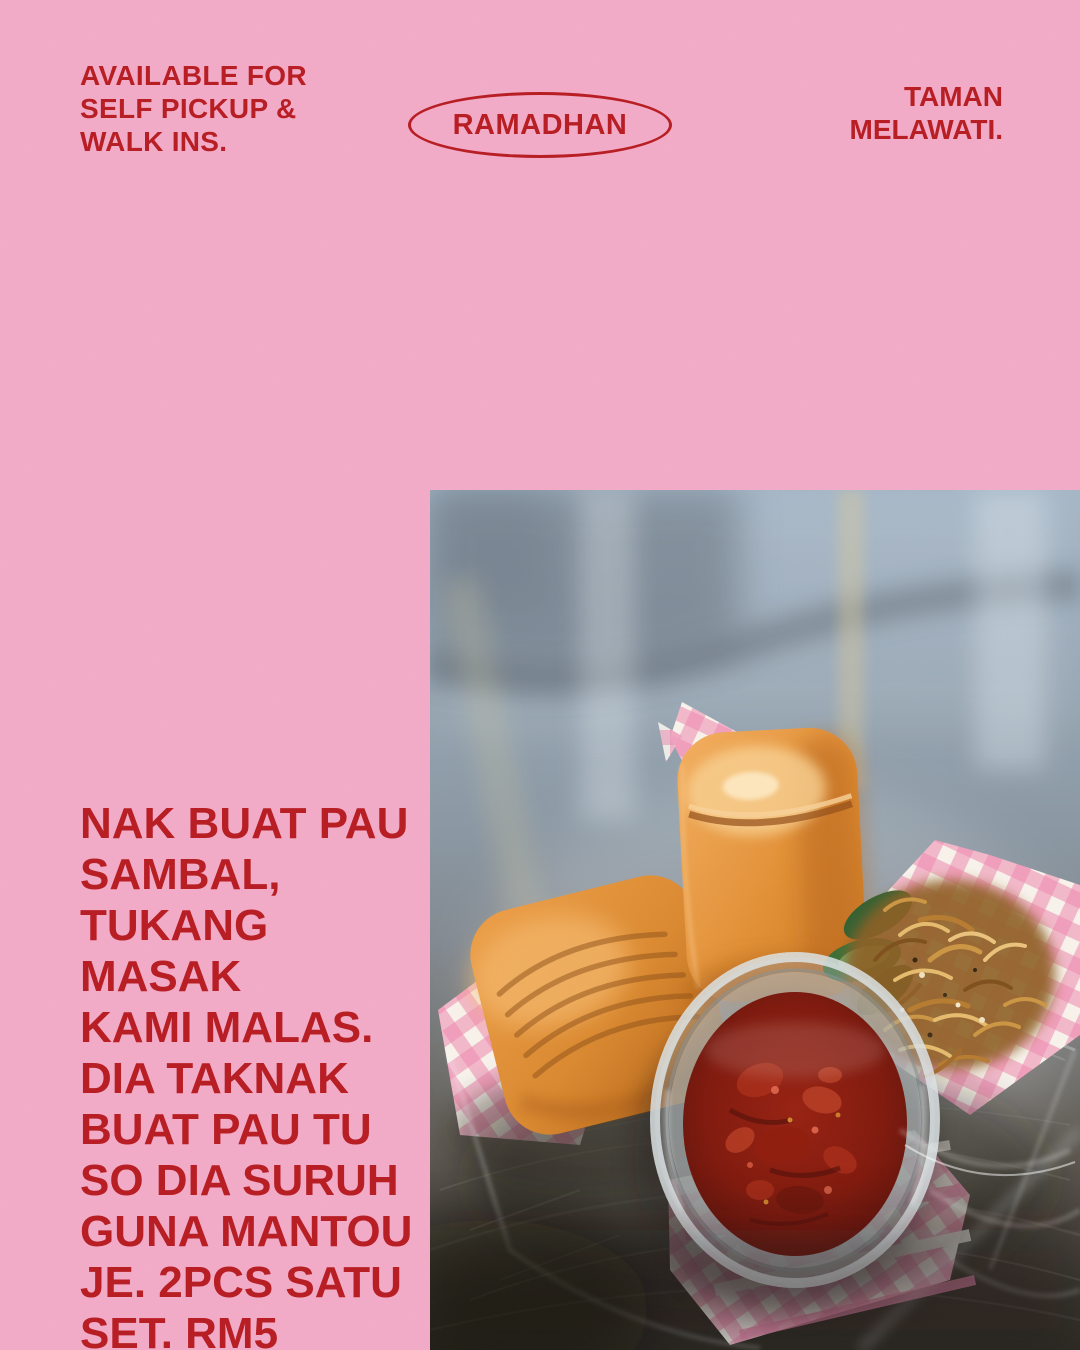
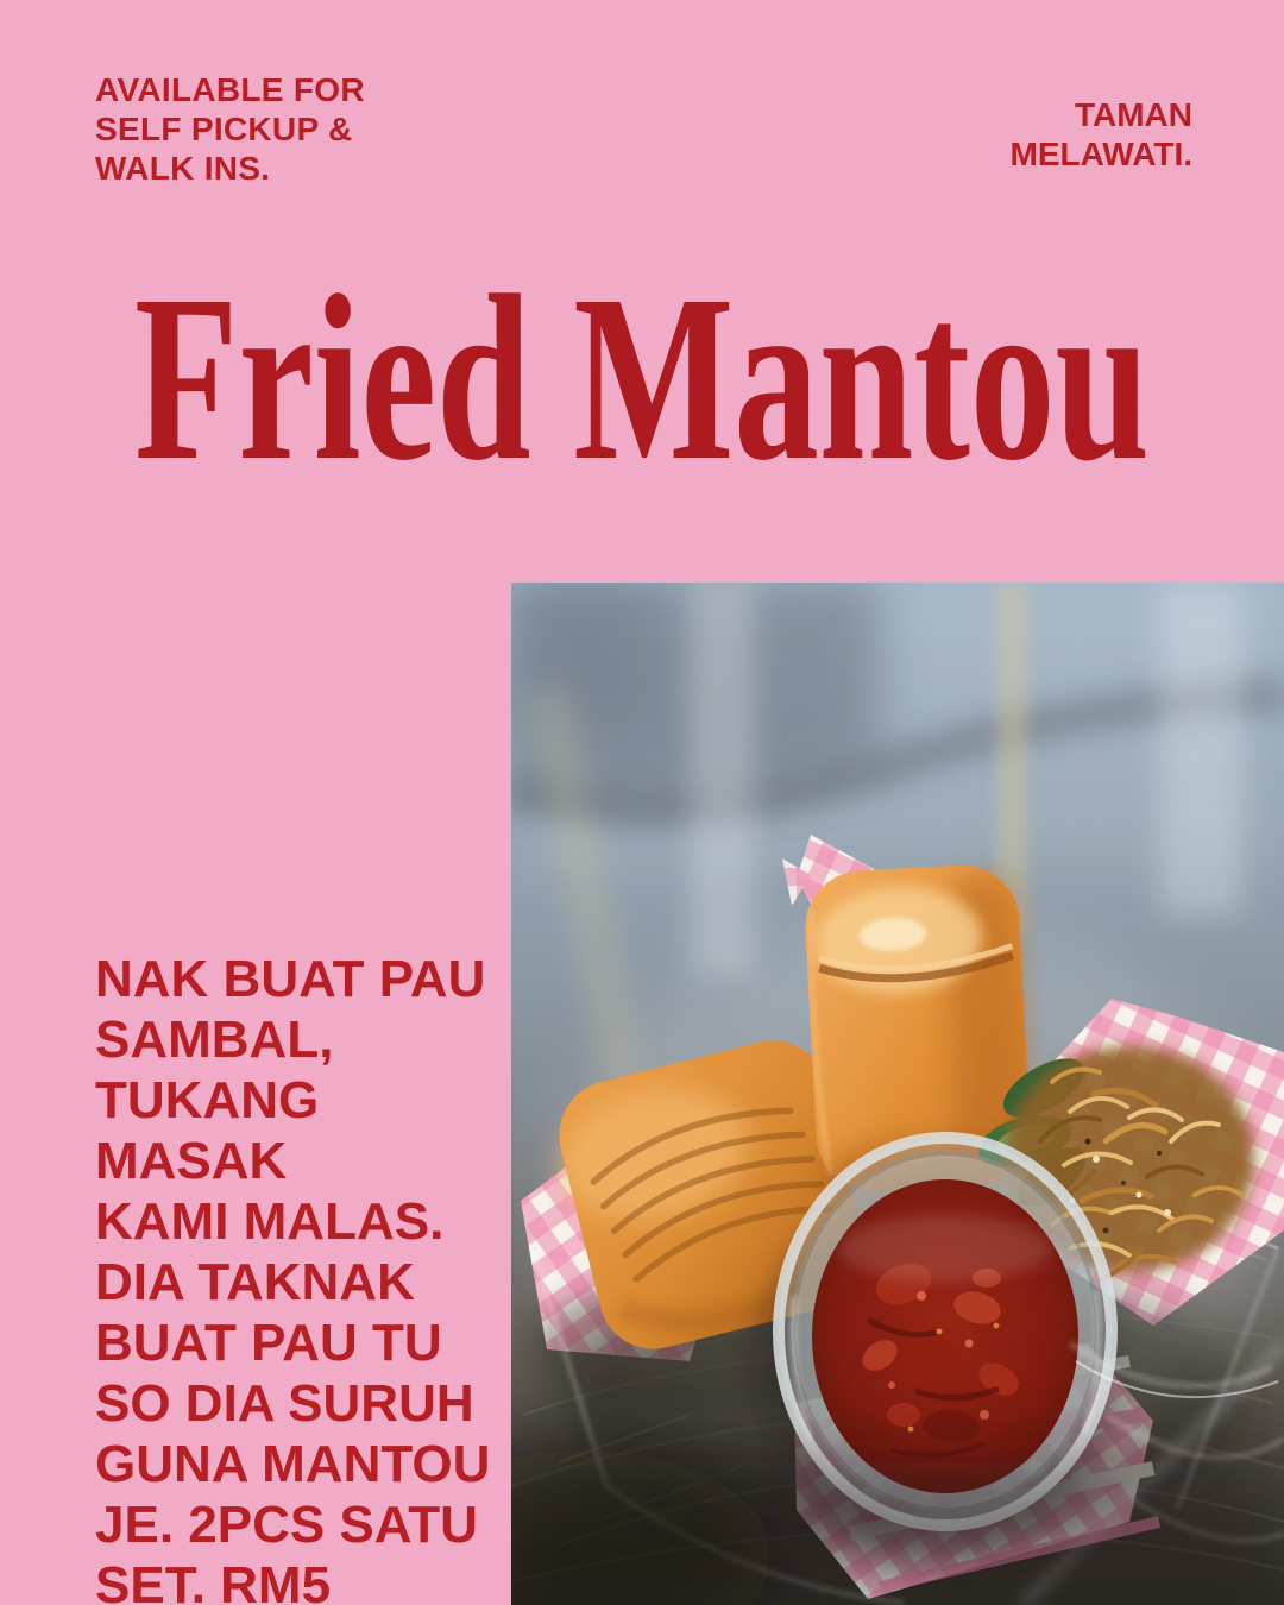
  AVAILABLE FOR
  SELF PICKUP &
  WALK INS.
- RAMADHAN
  TAMAN
  MELAWATI.
+ Fried Mantou
  NAK BUAT PAU
  SAMBAL,
  TUKANG MASAK
  KAMI MALAS.
  DIA TAKNAK
  BUAT PAU TU
  SO DIA SURUH
  GUNA MANTOU
  JE. 2PCS SATU
  SET. RM5
